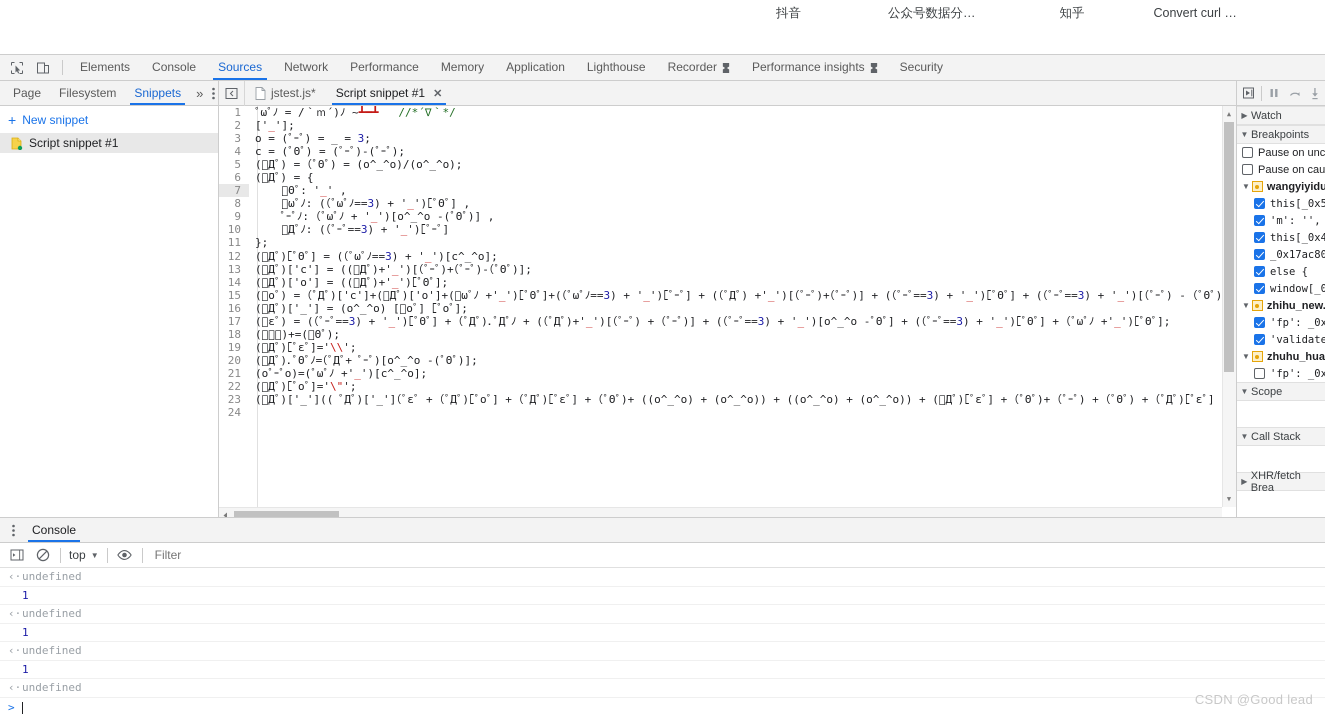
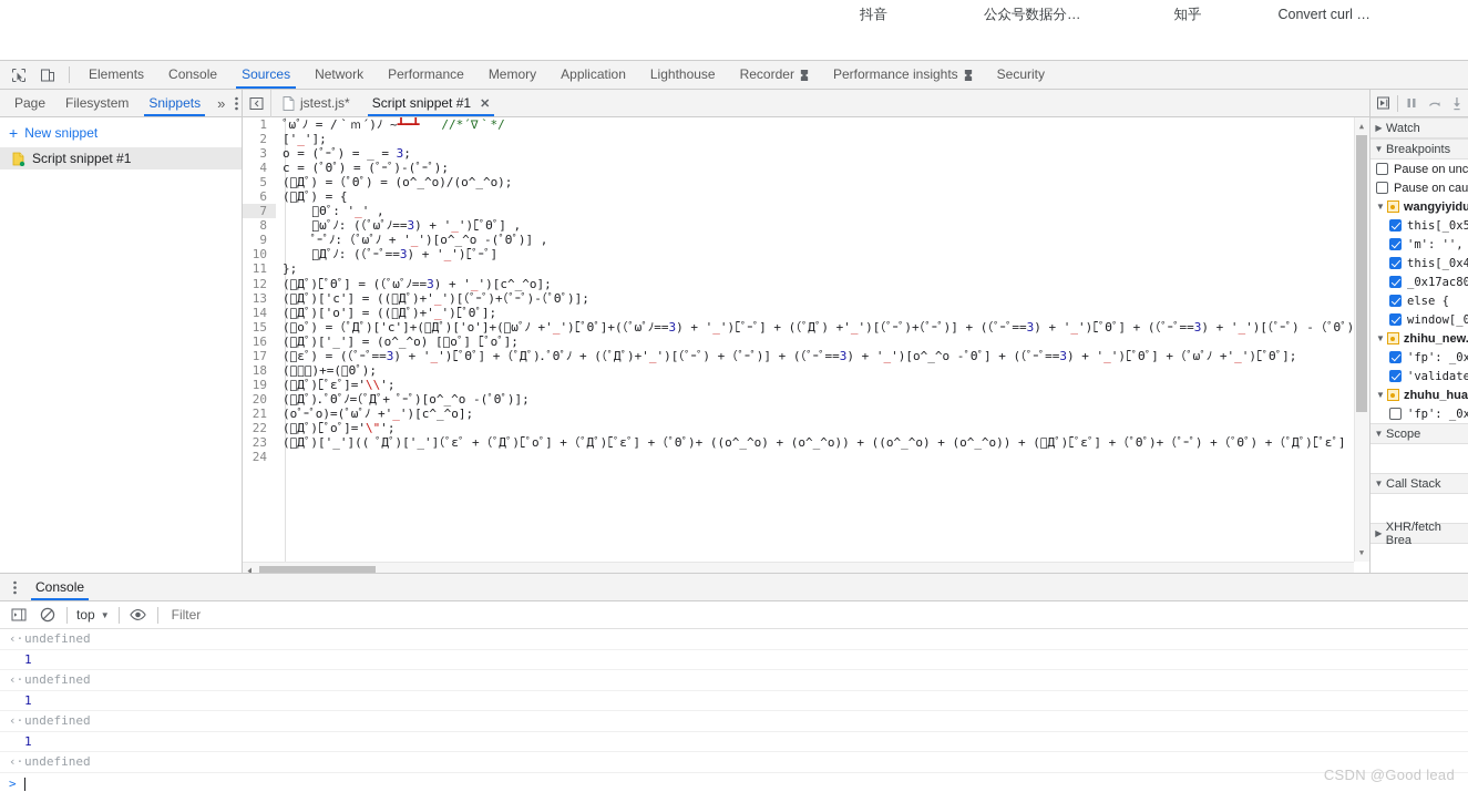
  抖音
  公众号数据分…
  知乎
  Convert curl …
  Elements
  Console
  Sources
  Network
  Performance
  Memory
  Application
  Lighthouse
  Recorder
  Performance insights
  Security
  Page
  Filesystem
  Snippets
  »
  +
  New snippet
  Script snippet #1
  jstest.js*
  Script snippet #1
  ✕
  1
  ﾟωﾟﾉ = /｀ｍ´)ﾉ ~┻━┻ //*´∇｀*/
  2
  ['_'];
  3
  o = (ﾟｰﾟ) = _ = 3;
  4
  c = (ﾟΘﾟ) = (ﾟｰﾟ)-(ﾟｰﾟ);
  5
  (ﾟДﾟ) = (ﾟΘﾟ) = (o^_^o)/(o^_^o);
  6
  (ﾟДﾟ) = {
  7
  ﾟΘﾟ: '_' ,
  8
  ﾟωﾟﾉ: ((ﾟωﾟﾉ==3) + '_')[ﾟΘﾟ] ,
  9
  ﾟｰﾟﾉ: (ﾟωﾟﾉ + '_')[o^_^o -(ﾟΘﾟ)] ,
  10
  ﾟДﾟﾉ: ((ﾟｰﾟ==3) + '_')[ﾟｰﾟ]
  11
  };
  12
  (ﾟДﾟ)[ﾟΘﾟ] = ((ﾟωﾟﾉ==3) + '_')[c^_^o];
  13
  (ﾟДﾟ)['c'] = ((ﾟДﾟ)+'_')[(ﾟｰﾟ)+(ﾟｰﾟ)-(ﾟΘﾟ)];
  14
  (ﾟДﾟ)['o'] = ((ﾟДﾟ)+'_')[ﾟΘﾟ];
  15
  (ﾟoﾟ) = (ﾟДﾟ)['c']+(ﾟДﾟ)['o']+(ﾟωﾟﾉ +'_')[ﾟΘﾟ]+((ﾟωﾟﾉ==3) + '_')[ﾟｰﾟ] + ((ﾟДﾟ) +'_')[(ﾟｰﾟ)+(ﾟｰﾟ)] + ((ﾟｰﾟ==3) + '_')[ﾟΘﾟ] + ((ﾟｰﾟ==3) + '_')[(ﾟｰﾟ) - (ﾟΘﾟ)
  16
  (ﾟДﾟ)['_'] = (o^_^o) [ﾟoﾟ] [ﾟoﾟ];
  17
- (ﾟεﾟ) = ((ﾟｰﾟ==3) + '_')[ﾟΘﾟ] + (ﾟДﾟ).ﾟДﾟﾉ + ((ﾟДﾟ)+'_')[(ﾟｰﾟ) + (ﾟｰﾟ)] + ((ﾟｰﾟ==3) + '_')[o^_^o -ﾟΘﾟ] + ((ﾟｰﾟ==3) + '_')[ﾟΘﾟ] + (ﾟωﾟﾉ +'_')[ﾟΘﾟ];
+ (ﾟεﾟ) = ((ﾟｰﾟ==3) + '_')[ﾟΘﾟ] + (ﾟДﾟ).ﾟΘﾟﾉ + ((ﾟДﾟ)+'_')[(ﾟｰﾟ) + (ﾟｰﾟ)] + ((ﾟｰﾟ==3) + '_')[o^_^o -ﾟΘﾟ] + ((ﾟｰﾟ==3) + '_')[ﾟΘﾟ] + (ﾟωﾟﾉ +'_')[ﾟΘﾟ];
  18
  (ﾟｰﾟ)+=(ﾟΘﾟ);
  19
  (ﾟДﾟ)[ﾟεﾟ]='\\';
  20
  (ﾟДﾟ).ﾟΘﾟﾉ=(ﾟДﾟ+ ﾟｰﾟ)[o^_^o -(ﾟΘﾟ)];
  21
  (oﾟｰﾟo)=(ﾟωﾟﾉ +'_')[c^_^o];
  22
  (ﾟДﾟ)[ﾟoﾟ]='\"';
  23
  (ﾟДﾟ)['_'](( ﾟДﾟ)['_'](ﾟεﾟ + (ﾟДﾟ)[ﾟoﾟ] + (ﾟДﾟ)[ﾟεﾟ] + (ﾟΘﾟ)+ ((o^_^o) + (o^_^o)) + ((o^_^o) + (o^_^o)) + (ﾟДﾟ)[ﾟεﾟ] + (ﾟΘﾟ)+ (ﾟｰﾟ) + (ﾟΘﾟ) + (ﾟДﾟ)[ﾟεﾟ]
  24
  ▲
  ▼
  ▶
  Watch
  ▼
  Breakpoints
  Pause on unc
  Pause on cau
  ▼
  wangyiyidu
  this[_0x5
  'm': '',
  this[_0x4
  _0x17ac80
  else {
  window[_0
  ▼
  zhihu_new.
  'fp': _0x
  'validate
  ▼
  zhuhu_hua
  'fp': _0x
  ▼
  Scope
  ▼
  Call Stack
  ▶
  XHR/fetch Brea
  Console
  top
  ▼
  Filter
  ‹·
  undefined
  1
  ‹·
  undefined
  1
  ‹·
  undefined
  1
  ‹·
  undefined
  >
  CSDN @Good lead
